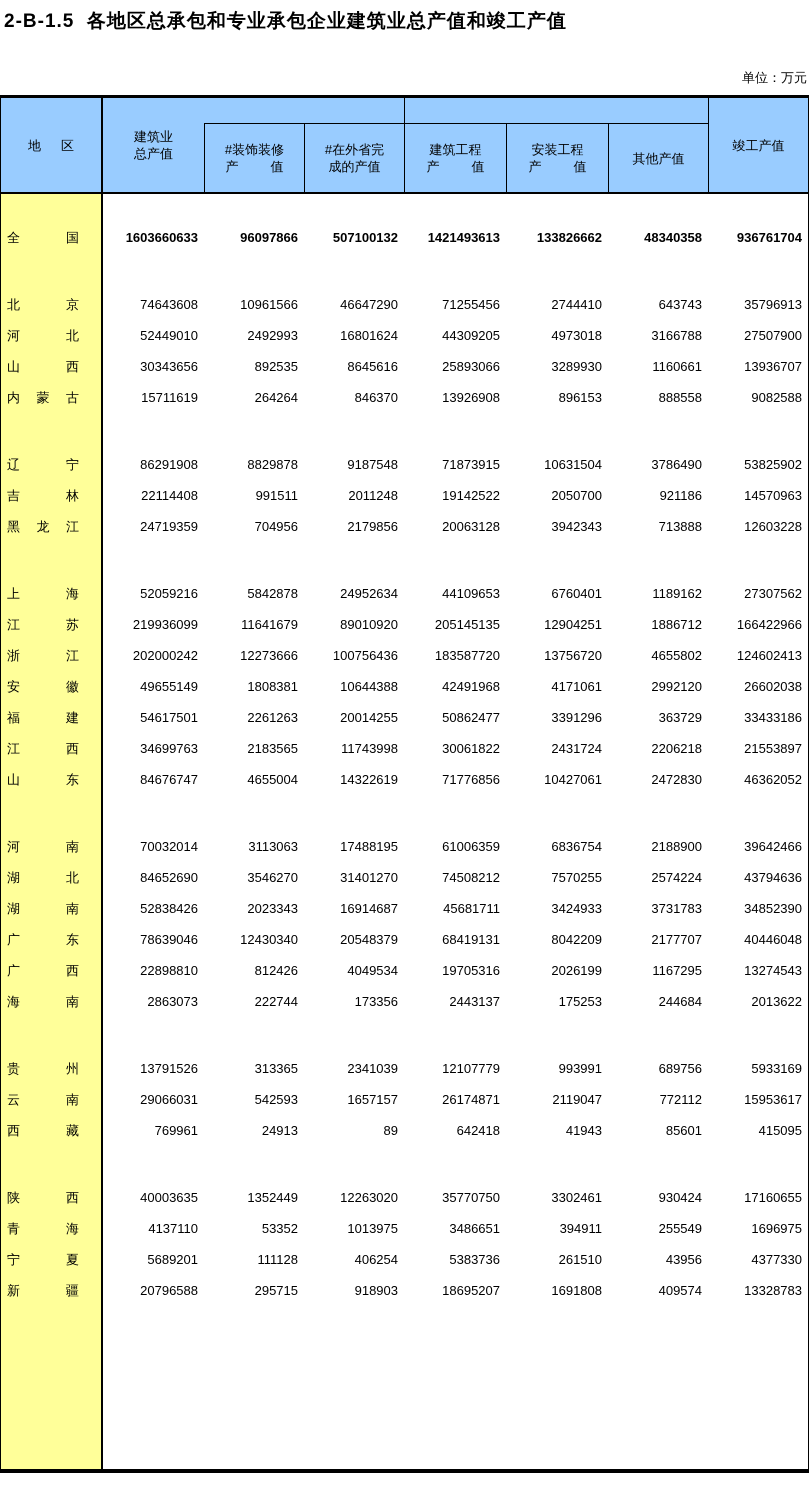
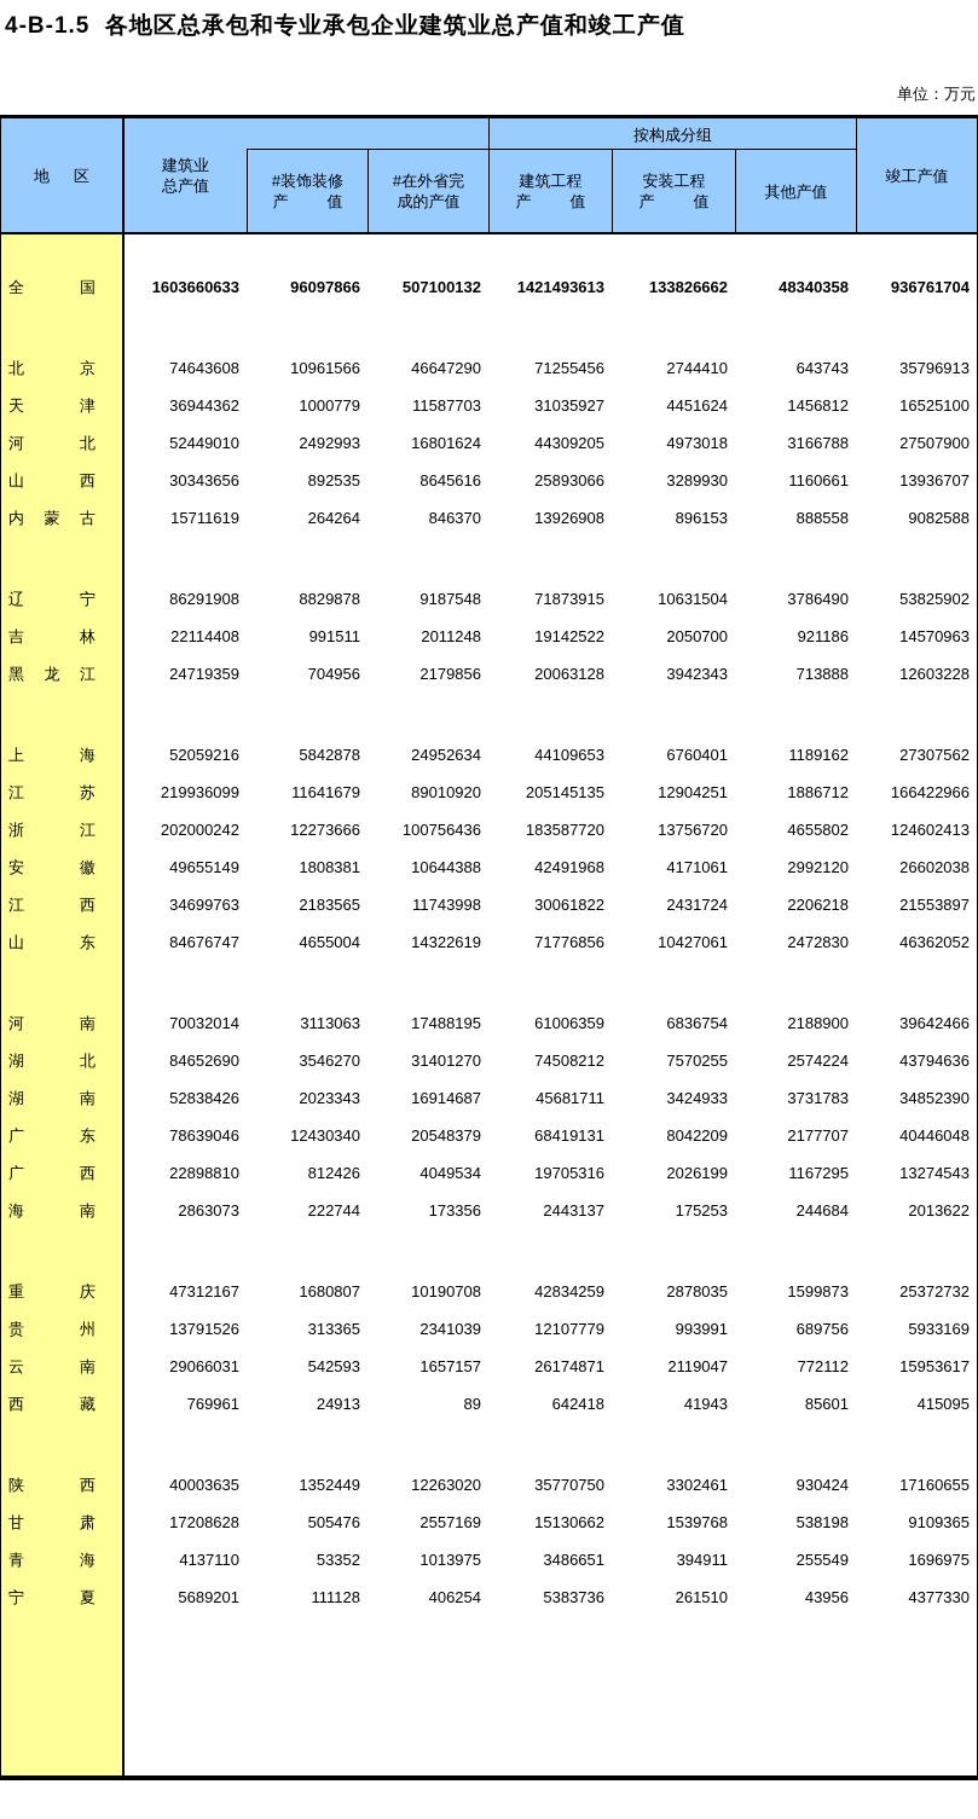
- 2-B-1.5 各地区总承包和专业承包企业建筑业总产值和竣工产值
+ 4-B-1.5 各地区总承包和专业承包企业建筑业总产值和竣工产值
  单位：万元
  地
  区
  建筑业
  总产值
  #装饰装修
  产
  值
  #在外省完
  成的产值
+ 按构成分组
  建筑工程
  产
  值
  安装工程
  产
  值
  其他产值
  竣工产值
  全
  国
  1603660633
  96097866
  507100132
  1421493613
  133826662
  48340358
  936761704
  北
  京
  74643608
  10961566
  46647290
  71255456
  2744410
  643743
  35796913
+ 天
+ 津
+ 36944362
+ 1000779
+ 11587703
+ 31035927
+ 4451624
+ 1456812
+ 16525100
  河
  北
  52449010
  2492993
  16801624
  44309205
  4973018
  3166788
  27507900
  山
  西
  30343656
  892535
  8645616
  25893066
  3289930
  1160661
  13936707
  内
  蒙
  古
  15711619
  264264
  846370
  13926908
  896153
  888558
  9082588
  辽
  宁
  86291908
  8829878
  9187548
  71873915
  10631504
  3786490
  53825902
  吉
  林
  22114408
  991511
  2011248
  19142522
  2050700
  921186
  14570963
  黑
  龙
  江
  24719359
  704956
  2179856
  20063128
  3942343
  713888
  12603228
  上
  海
  52059216
  5842878
  24952634
  44109653
  6760401
  1189162
  27307562
  江
  苏
  219936099
  11641679
  89010920
  205145135
  12904251
  1886712
  166422966
  浙
  江
  202000242
  12273666
  100756436
  183587720
  13756720
  4655802
  124602413
  安
  徽
  49655149
  1808381
  10644388
  42491968
  4171061
  2992120
  26602038
- 福
- 建
- 54617501
- 2261263
- 20014255
- 50862477
- 3391296
- 363729
- 33433186
  江
  西
  34699763
  2183565
  11743998
  30061822
  2431724
  2206218
  21553897
  山
  东
  84676747
  4655004
  14322619
  71776856
  10427061
  2472830
  46362052
  河
  南
  70032014
  3113063
  17488195
  61006359
  6836754
  2188900
  39642466
  湖
  北
  84652690
  3546270
  31401270
  74508212
  7570255
  2574224
  43794636
  湖
  南
  52838426
  2023343
  16914687
  45681711
  3424933
  3731783
  34852390
  广
  东
  78639046
  12430340
  20548379
  68419131
  8042209
  2177707
  40446048
  广
  西
  22898810
  812426
  4049534
  19705316
  2026199
  1167295
  13274543
  海
  南
  2863073
  222744
  173356
  2443137
  175253
  244684
  2013622
+ 重
+ 庆
+ 47312167
+ 1680807
+ 10190708
+ 42834259
+ 2878035
+ 1599873
+ 25372732
  贵
  州
  13791526
  313365
  2341039
  12107779
  993991
  689756
  5933169
  云
  南
  29066031
  542593
  1657157
  26174871
  2119047
  772112
  15953617
  西
  藏
  769961
  24913
  89
  642418
  41943
  85601
  415095
  陕
  西
  40003635
  1352449
  12263020
  35770750
  3302461
  930424
  17160655
+ 甘
+ 肃
+ 17208628
+ 505476
+ 2557169
+ 15130662
+ 1539768
+ 538198
+ 9109365
  青
  海
  4137110
  53352
  1013975
  3486651
  394911
  255549
  1696975
  宁
  夏
  5689201
  111128
  406254
  5383736
  261510
  43956
  4377330
- 新
- 疆
- 20796588
- 295715
- 918903
- 18695207
- 1691808
- 409574
- 13328783
